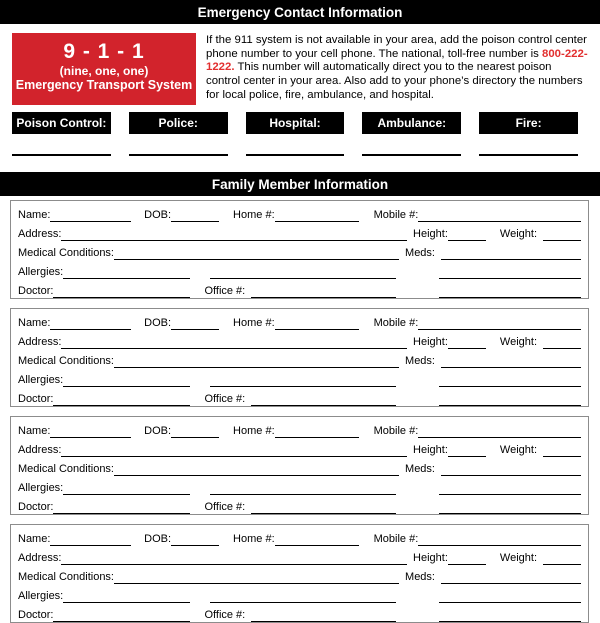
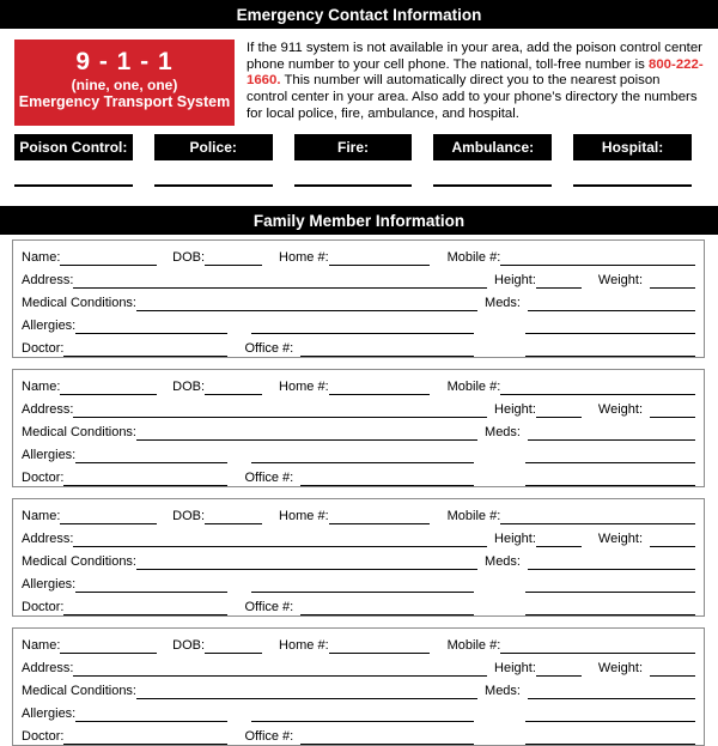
  Emergency Contact Information
  9 - 1 - 1
  (nine, one, one)
  Emergency Transport System
- If the 911 system is not available in your area, add the poison control center phone number to your cell phone. The national, toll-free number is 800-222-1222. This number will automatically direct you to the nearest poison control center in your area. Also add to your phone’s directory the numbers for local police, fire, ambulance, and hospital.
+ If the 911 system is not available in your area, add the poison control center phone number to your cell phone. The national, toll-free number is 800-222-1660. This number will automatically direct you to the nearest poison control center in your area. Also add to your phone’s directory the numbers for local police, fire, ambulance, and hospital.
  Poison Control:
  Police:
- Hospital:
+ Fire:
  Ambulance:
- Fire:
+ Hospital:
  Family Member Information
  Name:
  DOB:
  Home #:
  Mobile #:
  Address:
  Height:
  Weight:
  Medical Conditions:
  Meds:
  Allergies:
  Doctor:
  Office #:
  Name:
  DOB:
  Home #:
  Mobile #:
  Address:
  Height:
  Weight:
  Medical Conditions:
  Meds:
  Allergies:
  Doctor:
  Office #:
  Name:
  DOB:
  Home #:
  Mobile #:
  Address:
  Height:
  Weight:
  Medical Conditions:
  Meds:
  Allergies:
  Doctor:
  Office #:
  Name:
  DOB:
  Home #:
  Mobile #:
  Address:
  Height:
  Weight:
  Medical Conditions:
  Meds:
  Allergies:
  Doctor:
  Office #:
